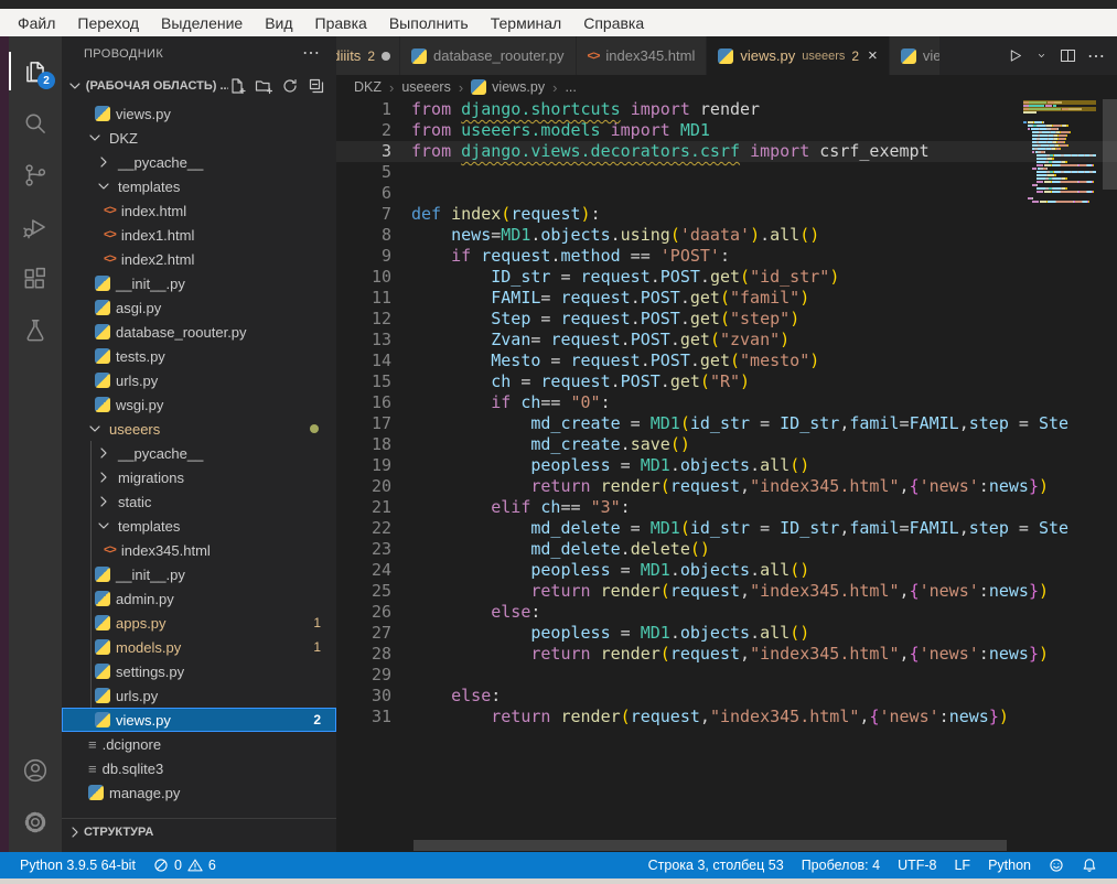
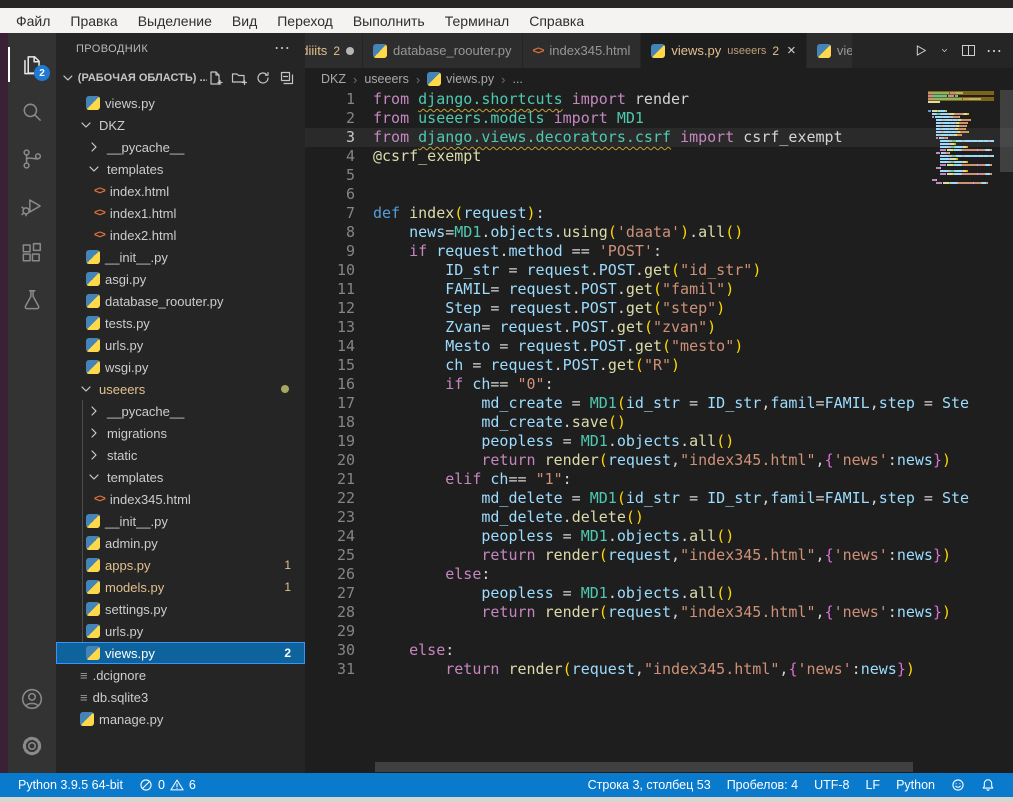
  Файл
- Переход
+ Правка
  Выделение
  Вид
- Правка
+ Переход
  Выполнить
  Терминал
  Справка
  2
  ПРОВОДНИК
  ⋯
  (РАБОЧАЯ ОБЛАСТЬ) ..
  views.py
  DKZ
  __pycache__
  templates
  <>
  index.html
  <>
  index1.html
  <>
  index2.html
  __init__.py
  asgi.py
  database_roouter.py
  tests.py
  urls.py
  wsgi.py
  useeers
  __pycache__
  migrations
  static
  templates
  <>
  index345.html
  __init__.py
  admin.py
  apps.py
  1
  models.py
  1
  settings.py
  urls.py
  views.py
  2
  ≡
  .dcignore
  ≡
  db.sqlite3
  manage.py
- СТРУКТУРА
  diiits
  2
  database_roouter.py
  <>
  index345.html
  views.py
  useeers
  2
  ×
  vie
  ⋯
  DKZ
  ›
  useeers
  ›
  views.py
  ›
  ...
  1
  from django.shortcuts import render
  2
  from useeers.models import MD1
  3
  from django.views.decorators.csrf import csrf_exempt
+ 4
+ @csrf_exempt
  5
  6
  7
  def index(request):
  8
  news=MD1.objects.using('daata').all()
  9
  if request.method == 'POST':
  10
  ID_str = request.POST.get("id_str")
  11
  FAMIL= request.POST.get("famil")
  12
  Step = request.POST.get("step")
  13
  Zvan= request.POST.get("zvan")
  14
  Mesto = request.POST.get("mesto")
  15
  ch = request.POST.get("R")
  16
  if ch== "0":
  17
  md_create = MD1(id_str = ID_str,famil=FAMIL,step = Ste
  18
  md_create.save()
  19
  peopless = MD1.objects.all()
  20
  return render(request,"index345.html",{'news':news})
  21
- elif ch== "3":
+ elif ch== "1":
  22
  md_delete = MD1(id_str = ID_str,famil=FAMIL,step = Ste
  23
  md_delete.delete()
  24
  peopless = MD1.objects.all()
  25
  return render(request,"index345.html",{'news':news})
  26
  else:
  27
  peopless = MD1.objects.all()
  28
  return render(request,"index345.html",{'news':news})
  29
  30
  else:
  31
  return render(request,"index345.html",{'news':news})
  Python 3.9.5 64-bit
  0
  6
  Строка 3, столбец 53
  Пробелов: 4
  UTF-8
  LF
  Python
